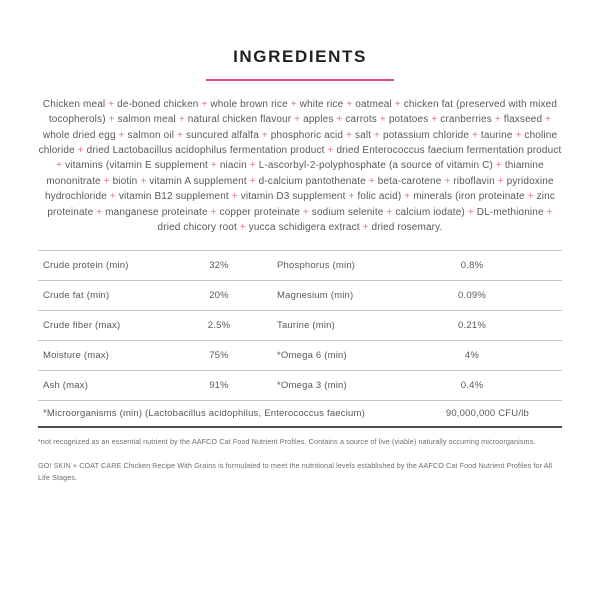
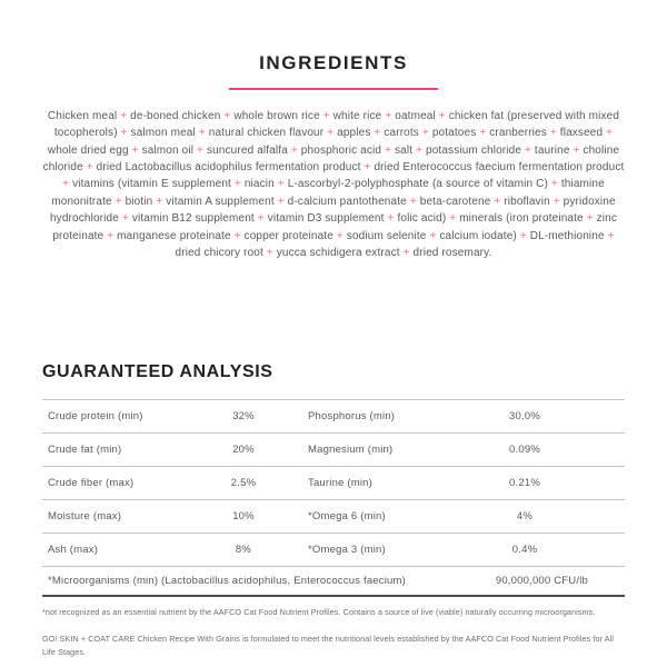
  INGREDIENTS
  Chicken meal + de-boned chicken + whole brown rice + white rice + oatmeal + chicken fat (preserved with mixed tocopherols) + salmon meal + natural chicken flavour + apples + carrots + potatoes + cranberries + flaxseed + whole dried egg + salmon oil + suncured alfalfa + phosphoric acid + salt + potassium chloride + taurine + choline chloride + dried Lactobacillus acidophilus fermentation product + dried Enterococcus faecium fermentation product + vitamins (vitamin E supplement + niacin + L-ascorbyl-2-polyphosphate (a source of vitamin C) + thiamine mononitrate + biotin + vitamin A supplement + d-calcium pantothenate + beta-carotene + riboflavin + pyridoxine hydrochloride + vitamin B12 supplement + vitamin D3 supplement + folic acid) + minerals (iron proteinate + zinc proteinate + manganese proteinate + copper proteinate + sodium selenite + calcium iodate) + DL-methionine + dried chicory root + yucca schidigera extract + dried rosemary.
+ GUARANTEED ANALYSIS
  Crude protein (min)
  32%
  Phosphorus (min)
- 0.8%
+ 30.0%
  Crude fat (min)
  20%
  Magnesium (min)
  0.09%
  Crude fiber (max)
  2.5%
  Taurine (min)
  0.21%
  Moisture (max)
- 75%
+ 10%
  *Omega 6 (min)
  4%
  Ash (max)
- 91%
+ 8%
  *Omega 3 (min)
  0.4%
  *Microorganisms (min) (Lactobacillus acidophilus, Enterococcus faecium)
  90,000,000 CFU/lb
  *not recognized as an essential nutrient by the AAFCO Cat Food Nutrient Profiles. Contains a source of live (viable) naturally occurring microorganisms.
  GO! SKIN + COAT CARE Chicken Recipe With Grains is formulated to meet the nutritional levels established by the AAFCO Cat Food Nutrient Profiles for All Life Stages.
